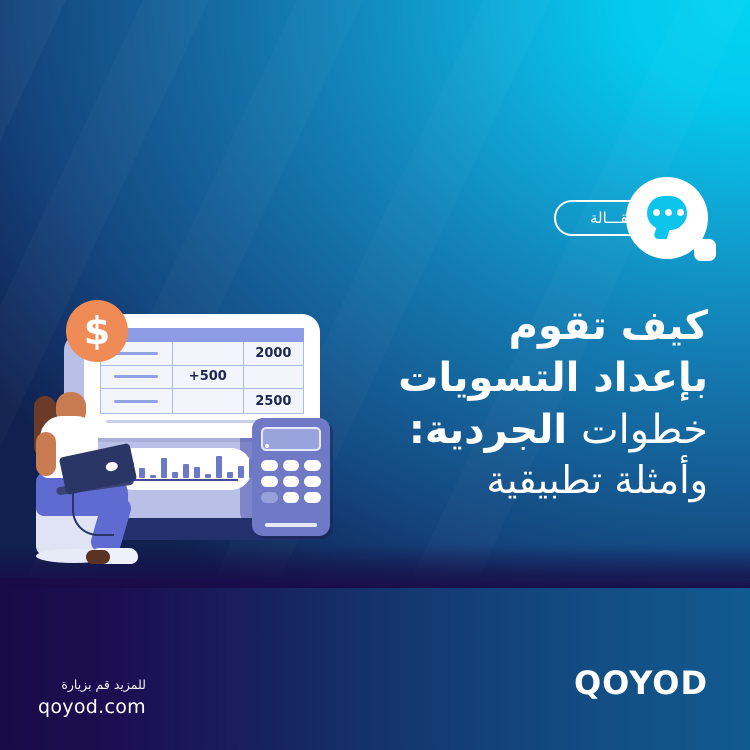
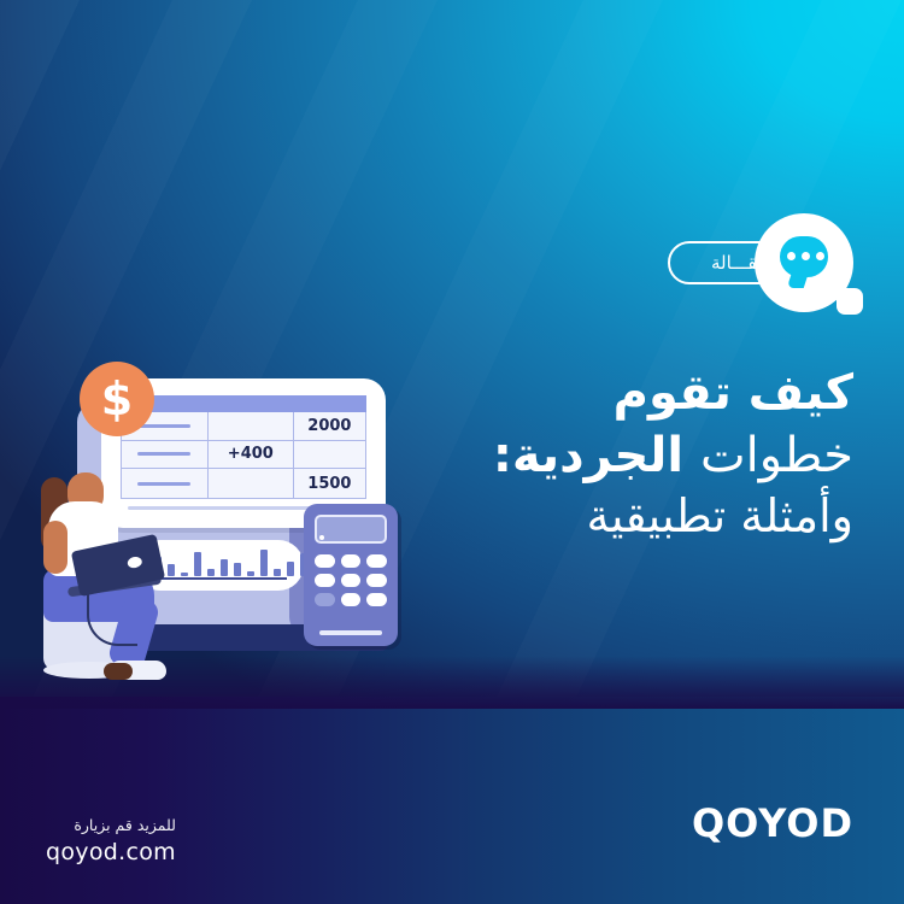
  قـــالة
  كيف تقوم
- بإعداد التسويات
  خطوات الجردية:
  وأمثلة تطبيقية
  2000
- +500
+ +400
- 2500
+ 1500
  $
  للمزيد قم بزيارة
  qoyod.com
  QOYOD
